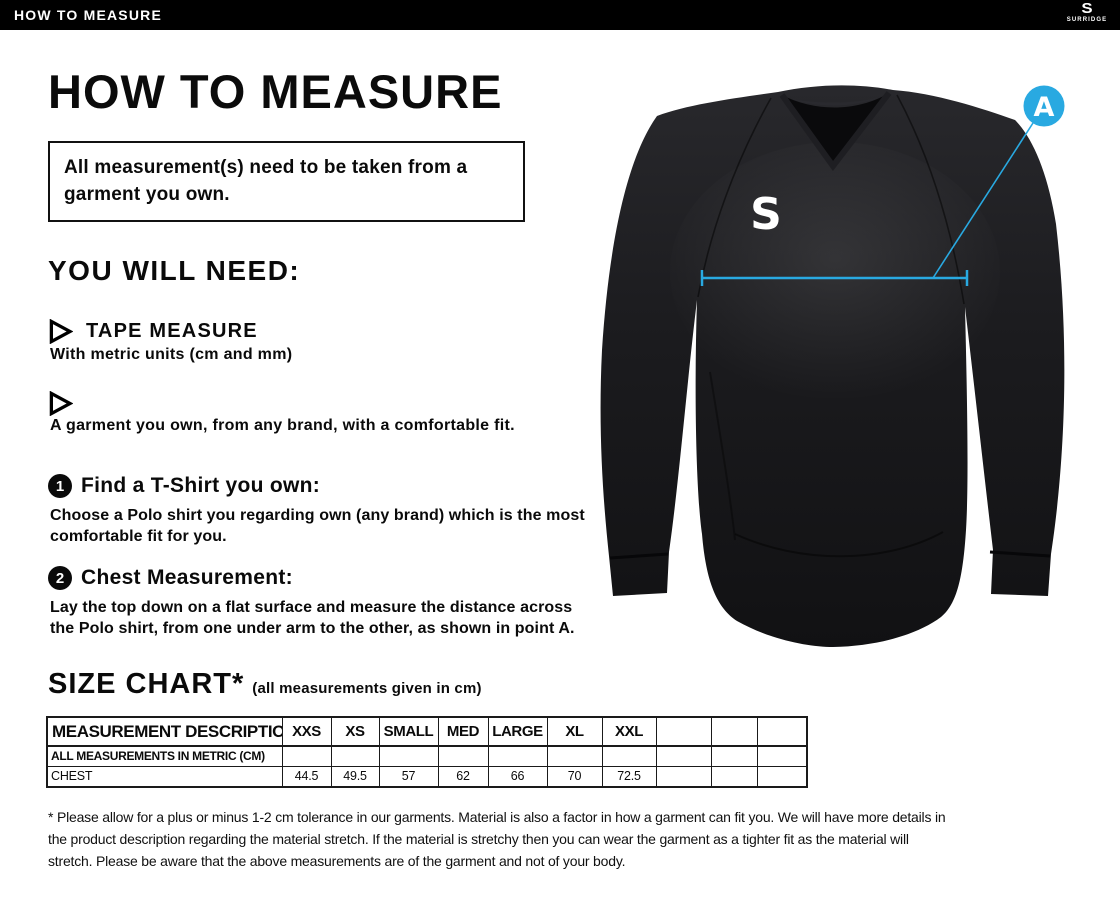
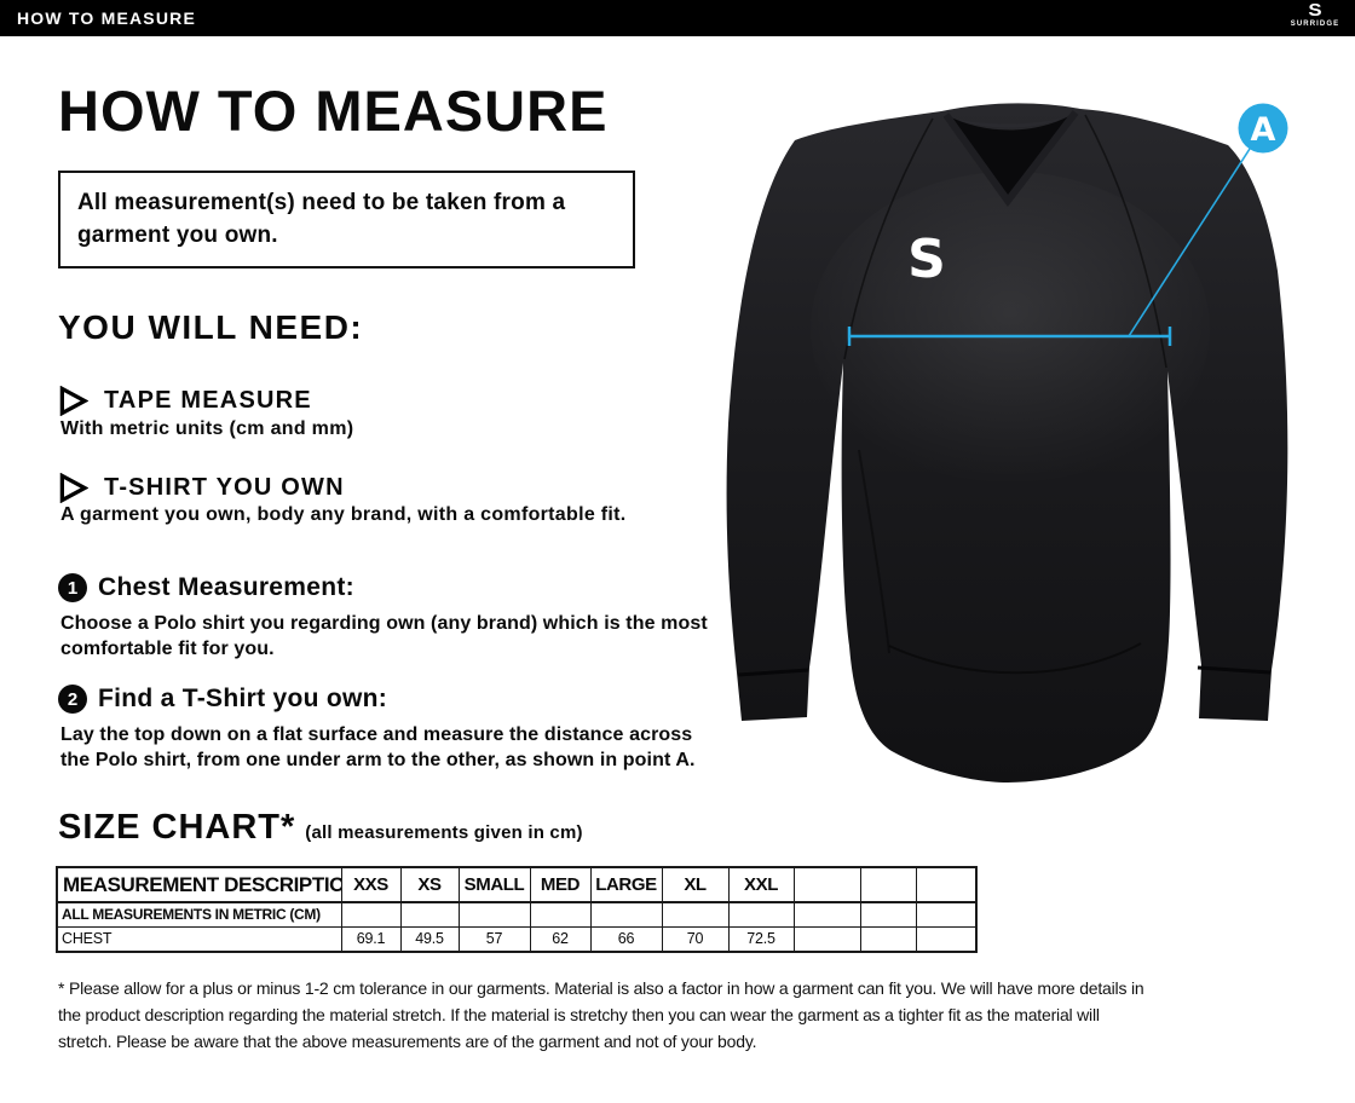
  HOW TO MEASURE
  S
  HOW TO MEASURE
  All measurement(s) need to be taken from a garment you own.
  YOU WILL NEED:
  TAPE MEASURE
  With metric units (cm and mm)
+ T-SHIRT YOU OWN
- A garment you own, from any brand, with a comfortable fit.
+ A garment you own, body any brand, with a comfortable fit.
  1
- Find a T-Shirt you own:
+ Chest Measurement:
  Choose a Polo shirt you regarding own (any brand) which is the most comfortable fit for you.
  2
- Chest Measurement:
+ Find a T-Shirt you own:
  Lay the top down on a flat surface and measure the distance across the Polo shirt, from one under arm to the other, as shown in point A.
  SIZE CHART*
  (all measurements given in cm)
  MEASUREMENT DESCRIPTIO	XXS	XS	SMALL	MED	LARGE	XL	XXL
  ALL MEASUREMENTS IN METRIC (CM)
- CHEST	44.5	49.5	57	62	66	70	72.5
+ CHEST	69.1	49.5	57	62	66	70	72.5
  * Please allow for a plus or minus 1-2 cm tolerance in our garments. Material is also a factor in how a garment can fit you. We will have more details in the product description regarding the material stretch. If the material is stretchy then you can wear the garment as a tighter fit as the material will stretch. Please be aware that the above measurements are of the garment and not of your body.
  S
  A
